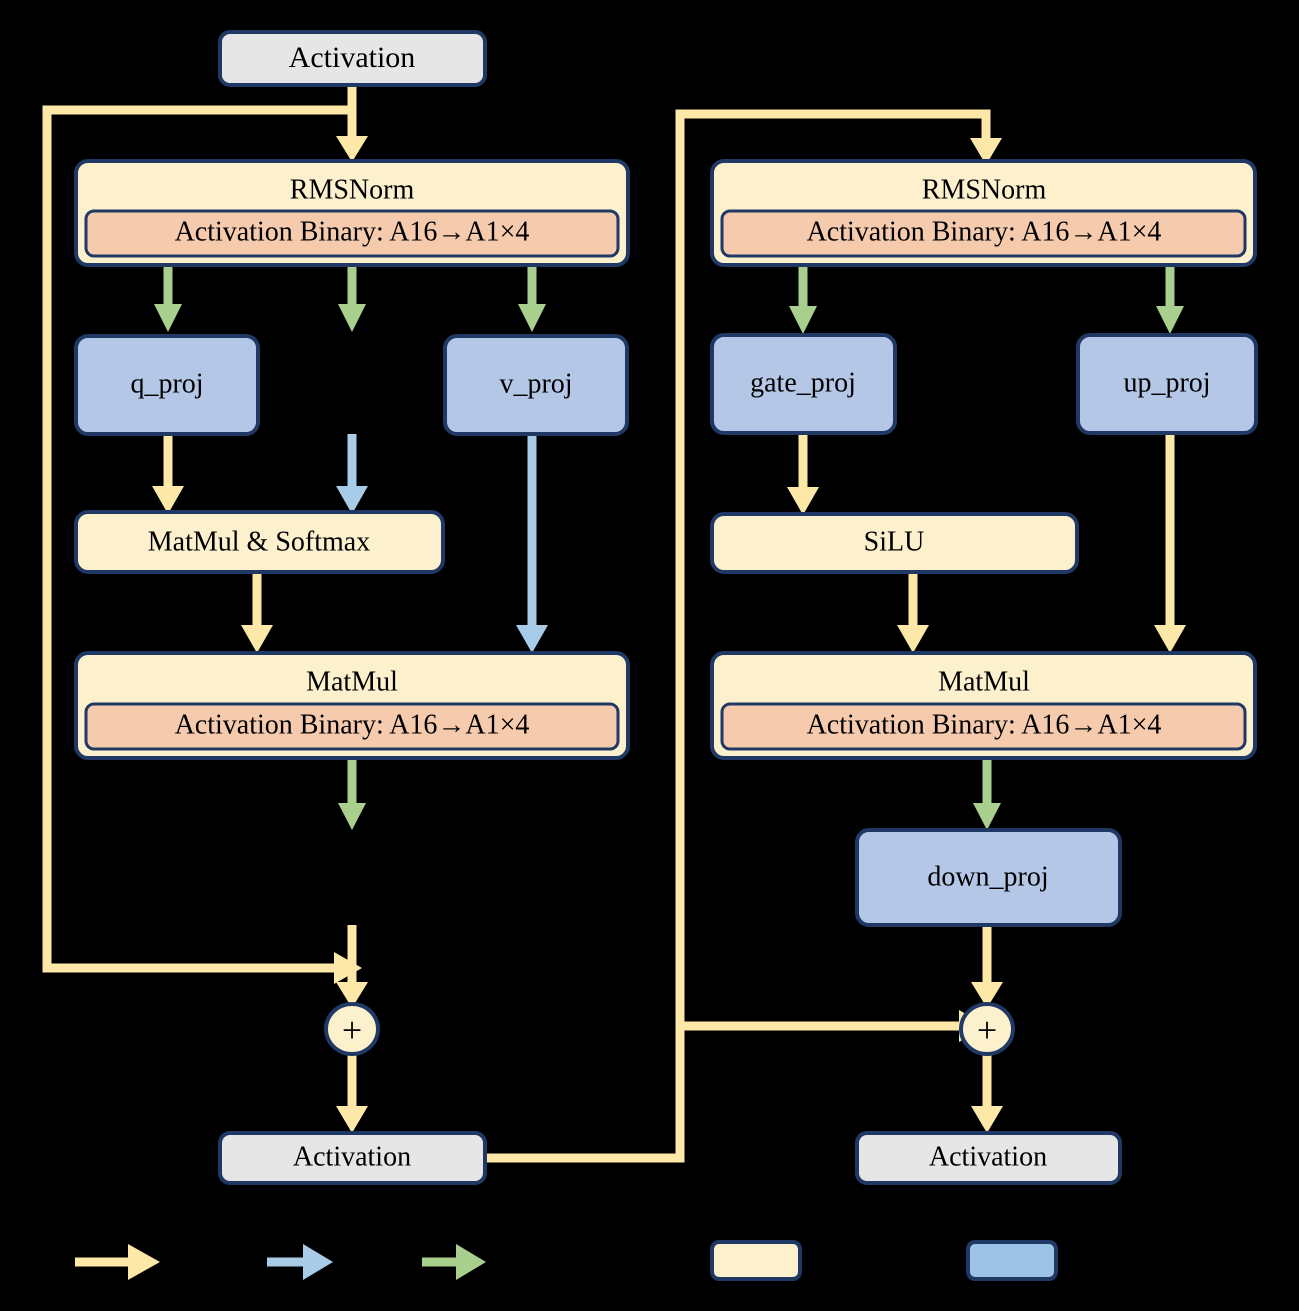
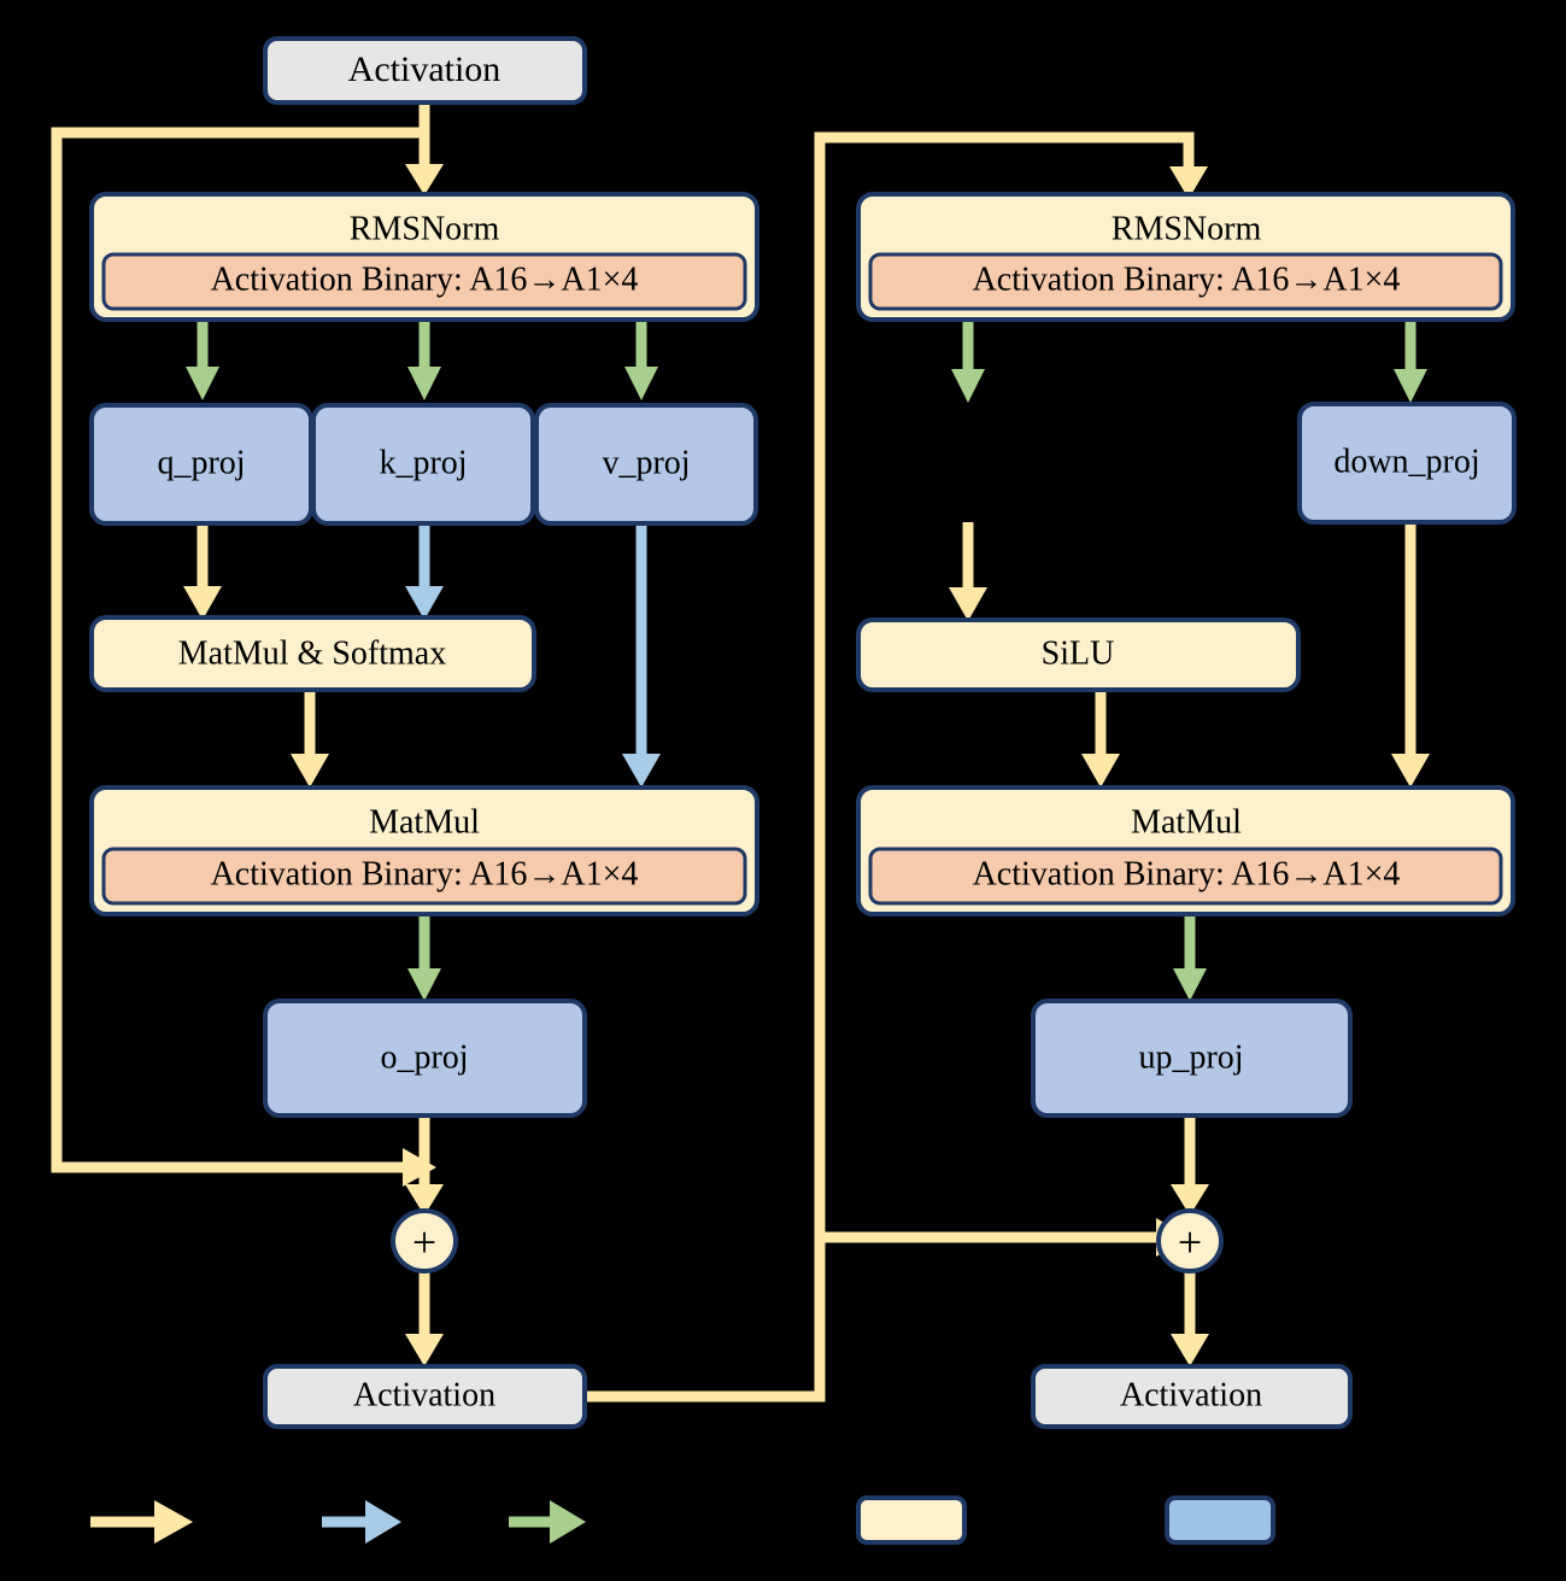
  Activation
  RMSNorm
  Activation Binary: A16→A1×4
  q_proj
+ k_proj
  v_proj
  MatMul & Softmax
  MatMul
  Activation Binary: A16→A1×4
+ o_proj
  +
  Activation
  RMSNorm
  Activation Binary: A16→A1×4
- gate_proj
- up_proj
+ down_proj
  SiLU
  MatMul
  Activation Binary: A16→A1×4
- down_proj
+ up_proj
  +
  Activation
